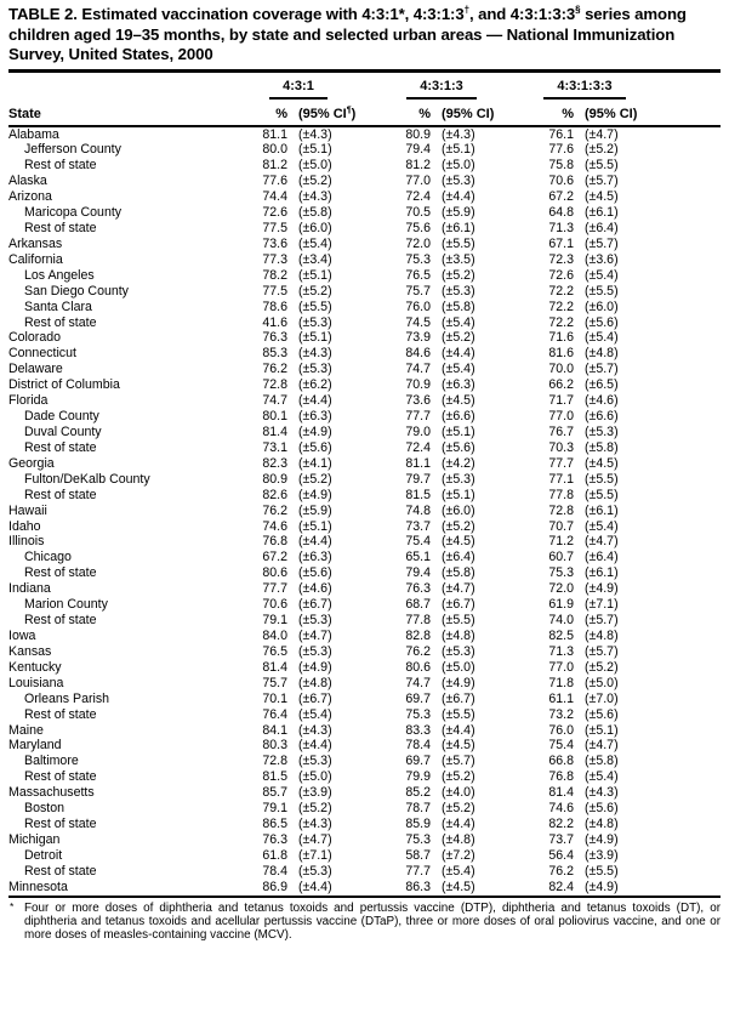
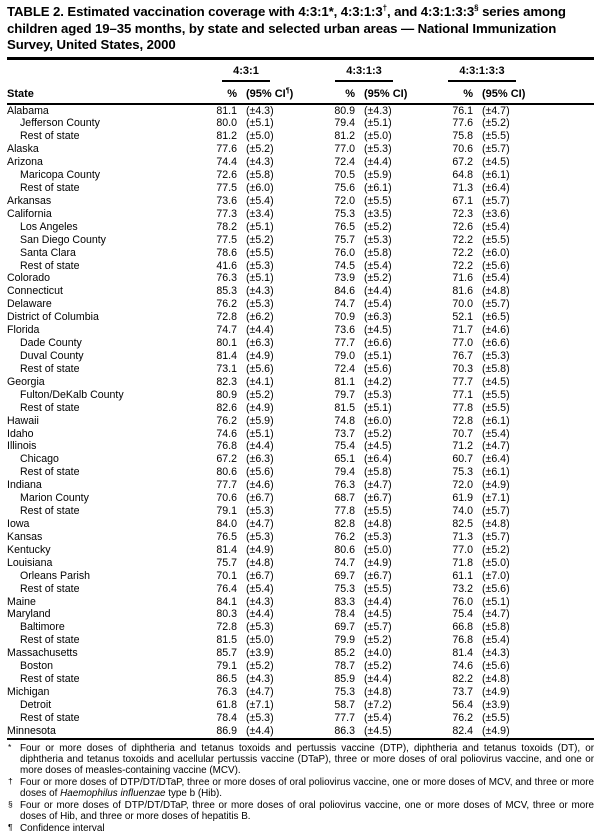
  TABLE 2. Estimated vaccination coverage with 4:3:1*, 4:3:1:3†, and 4:3:1:3:3§ series among children aged 19–35 months, by state and selected urban areas — National Immunization Survey, United States, 2000
  State	4:3:1	4:3:1:3	4:3:1:3:3
  %	(95% CI )	%	(95% CI)	%	(95% CI)
  Alabama	81.1	(±4.3)	80.9	(±4.3)	76.1	(±4.7)
  Jefferson County	80.0	(±5.1)	79.4	(±5.1)	77.6	(±5.2)
  Rest of state	81.2	(±5.0)	81.2	(±5.0)	75.8	(±5.5)
  Alaska	77.6	(±5.2)	77.0	(±5.3)	70.6	(±5.7)
  Arizona	74.4	(±4.3)	72.4	(±4.4)	67.2	(±4.5)
  Maricopa County	72.6	(±5.8)	70.5	(±5.9)	64.8	(±6.1)
  Rest of state	77.5	(±6.0)	75.6	(±6.1)	71.3	(±6.4)
  Arkansas	73.6	(±5.4)	72.0	(±5.5)	67.1	(±5.7)
  California	77.3	(±3.4)	75.3	(±3.5)	72.3	(±3.6)
  Los Angeles	78.2	(±5.1)	76.5	(±5.2)	72.6	(±5.4)
  San Diego County	77.5	(±5.2)	75.7	(±5.3)	72.2	(±5.5)
  Santa Clara	78.6	(±5.5)	76.0	(±5.8)	72.2	(±6.0)
  Rest of state	41.6	(±5.3)	74.5	(±5.4)	72.2	(±5.6)
  Colorado	76.3	(±5.1)	73.9	(±5.2)	71.6	(±5.4)
  Connecticut	85.3	(±4.3)	84.6	(±4.4)	81.6	(±4.8)
  Delaware	76.2	(±5.3)	74.7	(±5.4)	70.0	(±5.7)
- District of Columbia	72.8	(±6.2)	70.9	(±6.3)	66.2	(±6.5)
+ District of Columbia	72.8	(±6.2)	70.9	(±6.3)	52.1	(±6.5)
  Florida	74.7	(±4.4)	73.6	(±4.5)	71.7	(±4.6)
  Dade County	80.1	(±6.3)	77.7	(±6.6)	77.0	(±6.6)
  Duval County	81.4	(±4.9)	79.0	(±5.1)	76.7	(±5.3)
  Rest of state	73.1	(±5.6)	72.4	(±5.6)	70.3	(±5.8)
  Georgia	82.3	(±4.1)	81.1	(±4.2)	77.7	(±4.5)
  Fulton/DeKalb County	80.9	(±5.2)	79.7	(±5.3)	77.1	(±5.5)
  Rest of state	82.6	(±4.9)	81.5	(±5.1)	77.8	(±5.5)
  Hawaii	76.2	(±5.9)	74.8	(±6.0)	72.8	(±6.1)
  Idaho	74.6	(±5.1)	73.7	(±5.2)	70.7	(±5.4)
  Illinois	76.8	(±4.4)	75.4	(±4.5)	71.2	(±4.7)
  Chicago	67.2	(±6.3)	65.1	(±6.4)	60.7	(±6.4)
  Rest of state	80.6	(±5.6)	79.4	(±5.8)	75.3	(±6.1)
  Indiana	77.7	(±4.6)	76.3	(±4.7)	72.0	(±4.9)
  Marion County	70.6	(±6.7)	68.7	(±6.7)	61.9	(±7.1)
  Rest of state	79.1	(±5.3)	77.8	(±5.5)	74.0	(±5.7)
  Iowa	84.0	(±4.7)	82.8	(±4.8)	82.5	(±4.8)
  Kansas	76.5	(±5.3)	76.2	(±5.3)	71.3	(±5.7)
  Kentucky	81.4	(±4.9)	80.6	(±5.0)	77.0	(±5.2)
  Louisiana	75.7	(±4.8)	74.7	(±4.9)	71.8	(±5.0)
  Orleans Parish	70.1	(±6.7)	69.7	(±6.7)	61.1	(±7.0)
  Rest of state	76.4	(±5.4)	75.3	(±5.5)	73.2	(±5.6)
  Maine	84.1	(±4.3)	83.3	(±4.4)	76.0	(±5.1)
  Maryland	80.3	(±4.4)	78.4	(±4.5)	75.4	(±4.7)
  Baltimore	72.8	(±5.3)	69.7	(±5.7)	66.8	(±5.8)
  Rest of state	81.5	(±5.0)	79.9	(±5.2)	76.8	(±5.4)
  Massachusetts	85.7	(±3.9)	85.2	(±4.0)	81.4	(±4.3)
  Boston	79.1	(±5.2)	78.7	(±5.2)	74.6	(±5.6)
  Rest of state	86.5	(±4.3)	85.9	(±4.4)	82.2	(±4.8)
  Michigan	76.3	(±4.7)	75.3	(±4.8)	73.7	(±4.9)
  Detroit	61.8	(±7.1)	58.7	(±7.2)	56.4	(±3.9)
  Rest of state	78.4	(±5.3)	77.7	(±5.4)	76.2	(±5.5)
  Minnesota	86.9	(±4.4)	86.3	(±4.5)	82.4	(±4.9)
  *
  Four or more doses of diphtheria and tetanus toxoids and pertussis vaccine (DTP), diphtheria and tetanus toxoids (DT), or diphtheria and tetanus toxoids and acellular pertussis vaccine (DTaP), three or more doses of oral poliovirus vaccine, and one or more doses of measles-containing vaccine (MCV).
+ †
+ Four or more doses of DTP/DT/DTaP, three or more doses of oral poliovirus vaccine, one or more doses of MCV, and three or more doses of Haemophilus influenzae type b (Hib).
+ §
+ Four or more doses of DTP/DT/DTaP, three or more doses of oral poliovirus vaccine, one or more doses of MCV, three or more doses of Hib, and three or more doses of hepatitis B.
+ ¶
+ Confidence interval
